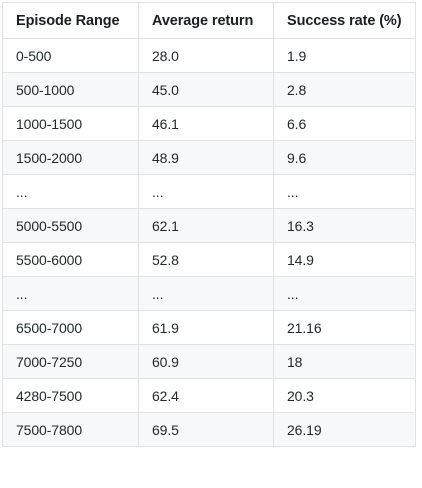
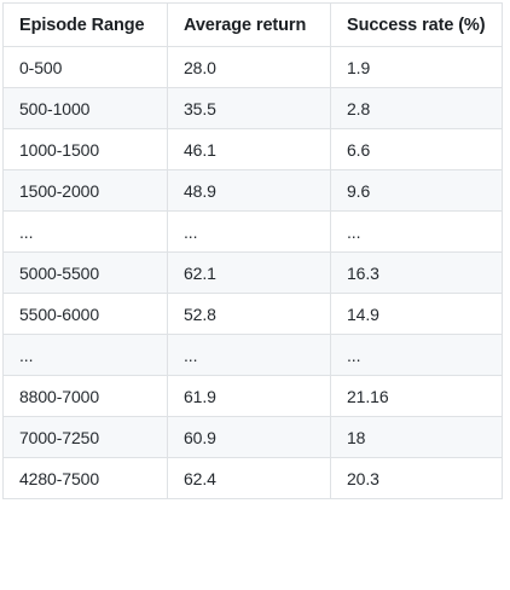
  Episode Range	Average return	Success rate (%)
  0-500	28.0	1.9
- 500-1000	45.0	2.8
+ 500-1000	35.5	2.8
  1000-1500	46.1	6.6
  1500-2000	48.9	9.6
  ...	...	...
  5000-5500	62.1	16.3
  5500-6000	52.8	14.9
  ...	...	...
- 6500-7000	61.9	21.16
+ 8800-7000	61.9	21.16
  7000-7250	60.9	18
  4280-7500	62.4	20.3
- 7500-7800	69.5	26.19
